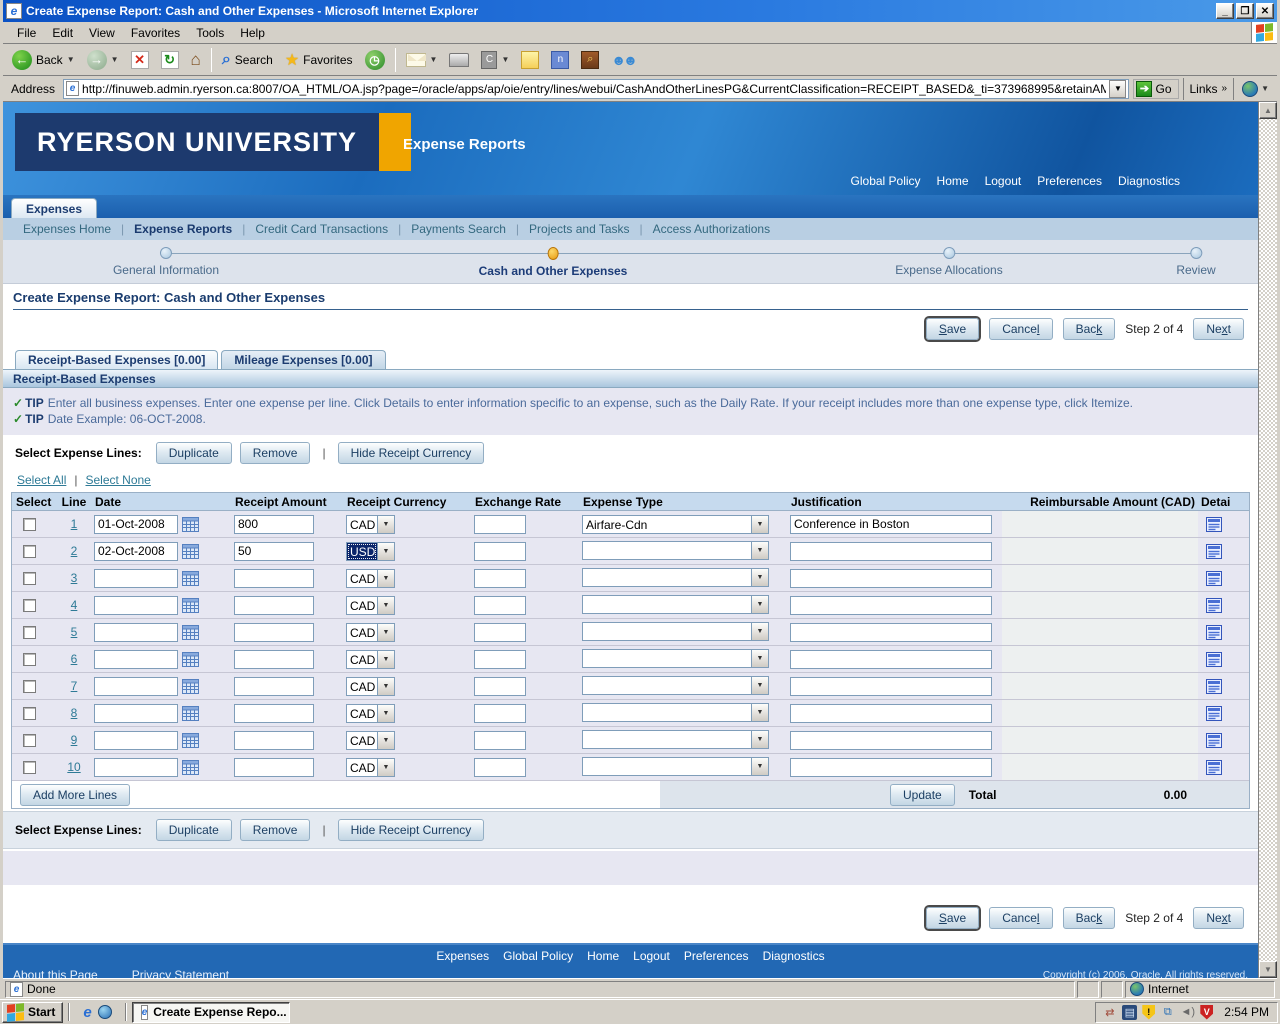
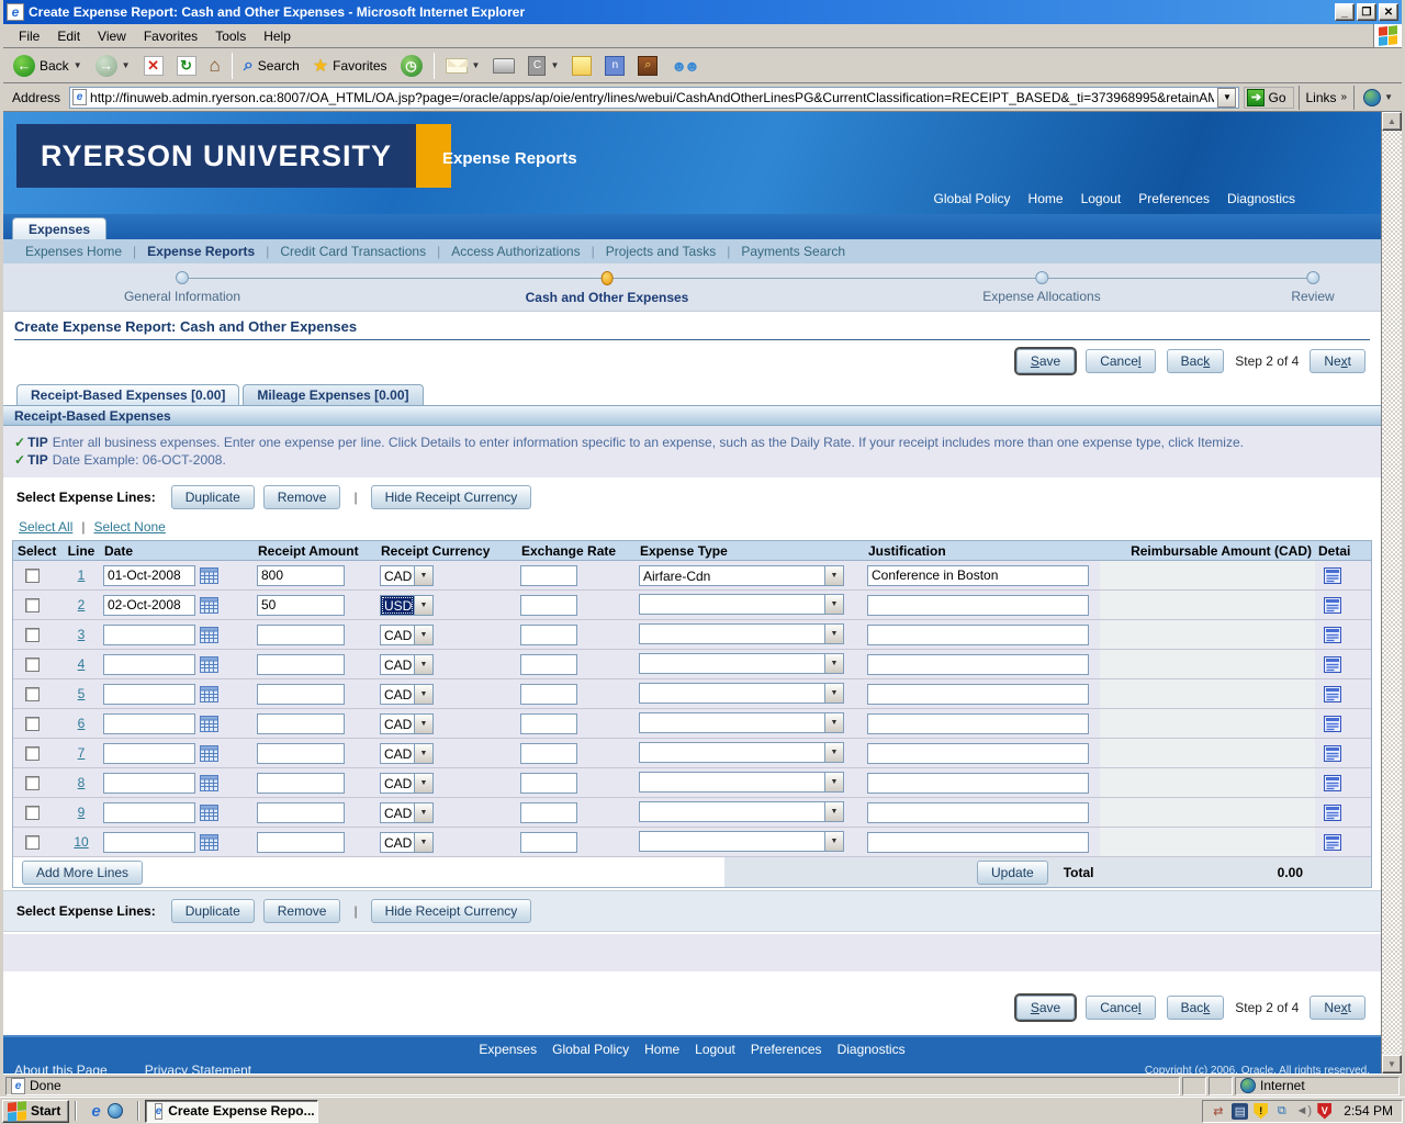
  e
  Create Expense Report: Cash and Other Expenses - Microsoft Internet Explorer
  _
  ❐
  ✕
  File
  Edit
  View
  Favorites
  Tools
  Help
  ←
  Back
  ▼
  →
  ▼
  ✕
  ↻
  ⌂
  ⌕
  Search
  ★
  Favorites
  ◷
  ▼
  C
  ▼
  n
  ⌕
  ☻☻
  Address
  e
  http://finuweb.admin.ryerson.ca:8007/OA_HTML/OA.jsp?page=/oracle/apps/ap/oie/entry/lines/webui/CashAndOtherLinesPG&CurrentClassification=RECEIPT_BASED&_ti=373968995&retainAM
  ▼
  ➔
  Go
  Links
  »
  ▼
  RYERSON UNIVERSITY
  Expense Reports
  Global Policy
  Home
  Logout
  Preferences
  Diagnostics
  Expenses
  Expenses Home
  |
  Expense Reports
  |
  Credit Card Transactions
  |
- Payments Search
+ Access Authorizations
  |
  Projects and Tasks
  |
- Access Authorizations
+ Payments Search
  General Information
  Cash and Other Expenses
  Expense Allocations
  Review
  Create Expense Report: Cash and Other Expenses
  S
  ave
  Cance
  l
  Bac
  k
  Step 2 of 4
  Ne
  x
  t
  Receipt-Based Expenses [0.00]
  Mileage Expenses [0.00]
  Receipt-Based Expenses
  ✓ TIP Enter all business expenses. Enter one expense per line. Click Details to enter information specific to an expense, such as the Daily Rate. If your receipt includes more than one expense type, click Itemize.
  ✓ TIP Date Example: 06-OCT-2008.
  Select Expense Lines:
  Duplicate
  Remove
  |
  Hide Receipt Currency
  Select All
  |
  Select None
  Select
  Line
  Date
  Receipt Amount
  Receipt Currency
  Exchange Rate
  Expense Type
  Justification
  Reimbursable Amount (CAD)
  Detai
  1
  01-Oct-2008
  800
  CAD
  Airfare-Cdn
  Conference in Boston
  2
  02-Oct-2008
  50
  USD
  3
  CAD
  4
  CAD
  5
  CAD
  6
  CAD
  7
  CAD
  8
  CAD
  9
  CAD
  10
  CAD
  Add More Lines
  Update
  Total
  0.00
  Select Expense Lines:
  Duplicate
  Remove
  |
  Hide Receipt Currency
  S
  ave
  Cance
  l
  Bac
  k
  Step 2 of 4
  Ne
  x
  t
  Expenses
  Global Policy
  Home
  Logout
  Preferences
  Diagnostics
  About this Page
  Privacy Statement
  Copyright (c) 2006, Oracle. All rights reserved.
  ▲
  ▼
  e
  Done
  Internet
  Start
  e
  e
  Create Expense Repo...
  ⇄
  ▤
  !
  ⧉
  ◄)
  V
  2:54 PM
